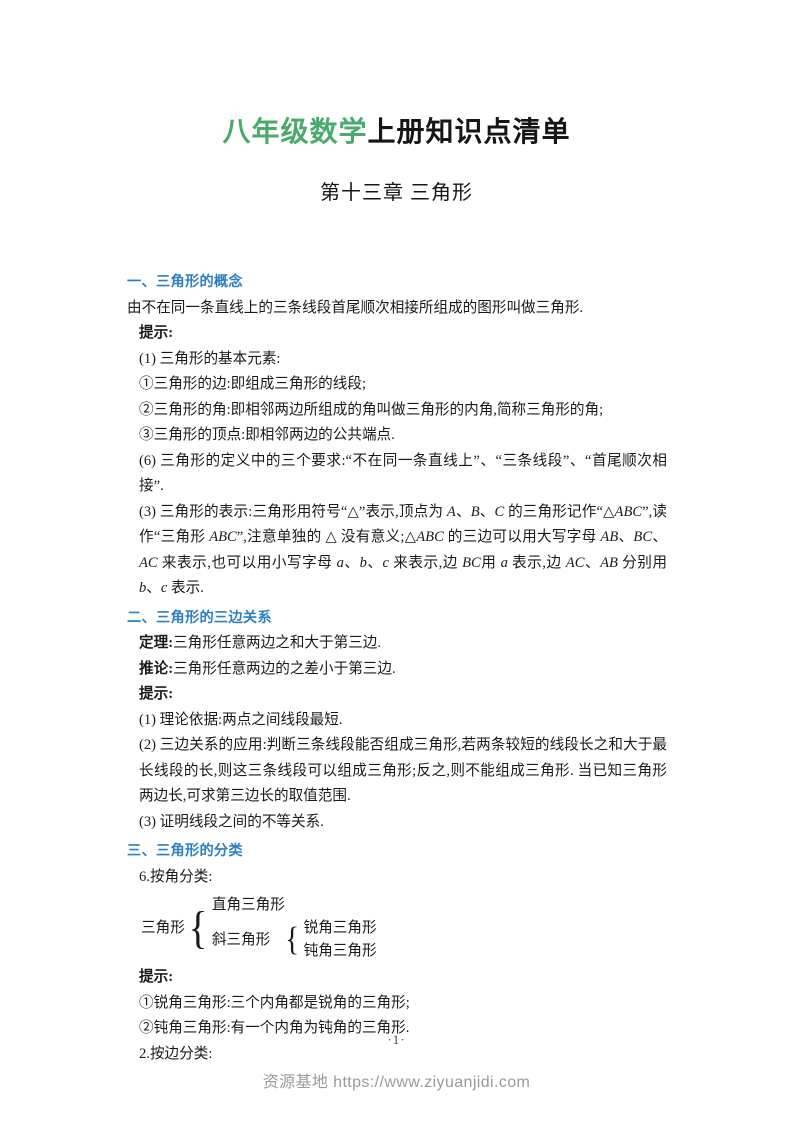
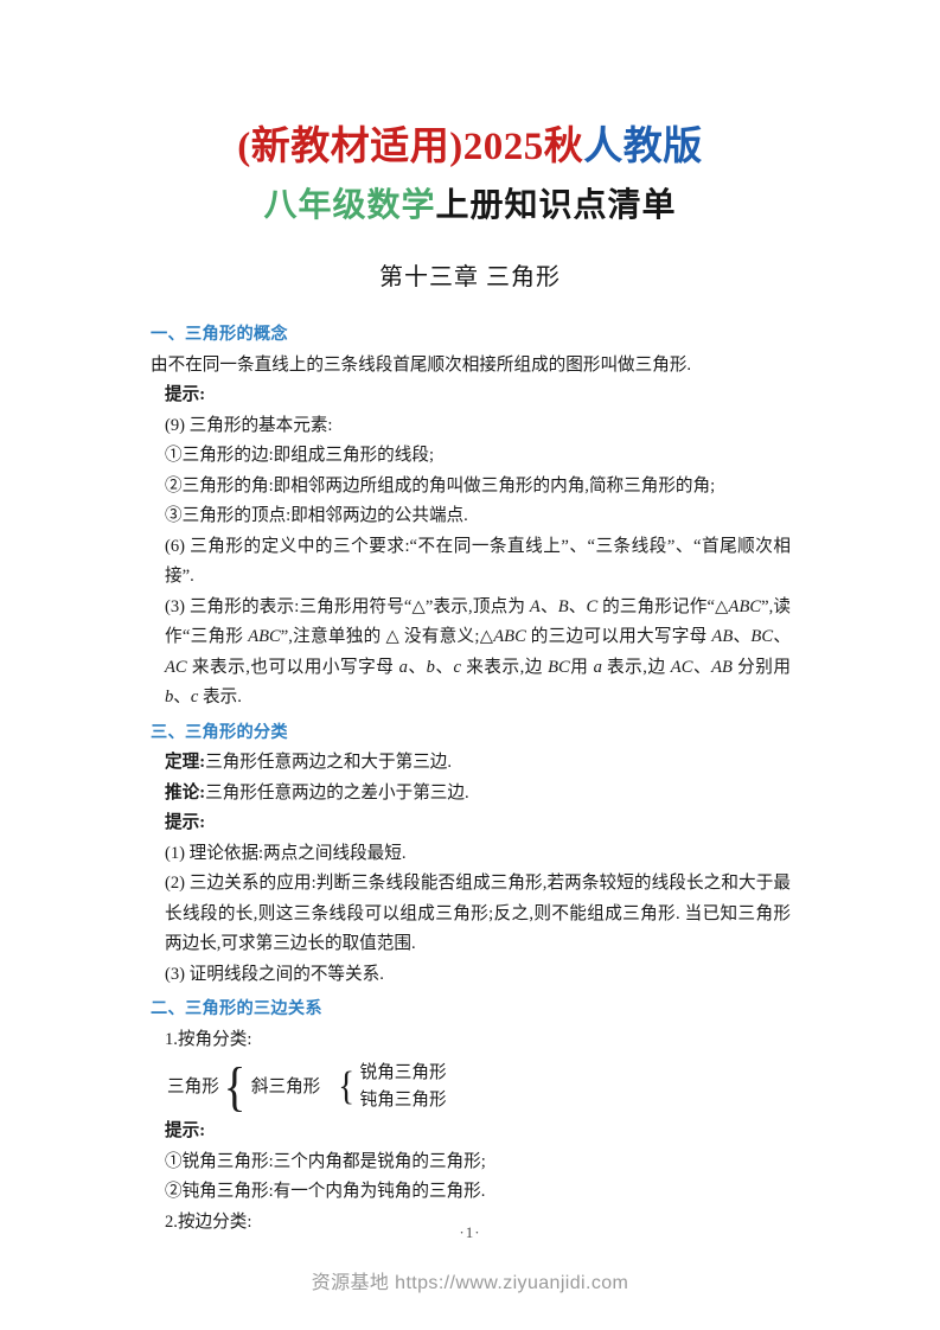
+ (新教材适用)2025秋人教版
  八年级数学上册知识点清单
  第十三章 三角形
  一、三角形的概念
  由不在同一条直线上的三条线段首尾顺次相接所组成的图形叫做三角形.
  提示:
- (1) 三角形的基本元素:
+ (9) 三角形的基本元素:
  ①三角形的边:即组成三角形的线段;
  ②三角形的角:即相邻两边所组成的角叫做三角形的内角,简称三角形的角;
  ③三角形的顶点:即相邻两边的公共端点.
  (6) 三角形的定义中的三个要求:“不在同一条直线上”、“三条线段”、“首尾顺次相接”.
  (3) 三角形的表示:三角形用符号“△”表示,顶点为 A、B、C 的三角形记作“△ABC”,读作“三角形 ABC”,注意单独的 △ 没有意义;△ABC 的三边可以用大写字母 AB、BC、AC 来表示,也可以用小写字母 a、b、c 来表示,边 BC用 a 表示,边 AC、AB 分别用 b、c 表示.
- 二、三角形的三边关系
+ 三、三角形的分类
  定理:三角形任意两边之和大于第三边.
  推论:三角形任意两边的之差小于第三边.
  提示:
  (1) 理论依据:两点之间线段最短.
  (2) 三边关系的应用:判断三条线段能否组成三角形,若两条较短的线段长之和大于最长线段的长,则这三条线段可以组成三角形;反之,则不能组成三角形. 当已知三角形两边长,可求第三边长的取值范围.
  (3) 证明线段之间的不等关系.
- 三、三角形的分类
+ 二、三角形的三边关系
- 6.按角分类:
+ 1.按角分类:
  三角形
  {
- 直角三角形
  斜三角形
  {
  锐角三角形
  钝角三角形
  提示:
  ①锐角三角形:三个内角都是锐角的三角形;
  ②钝角三角形:有一个内角为钝角的三角形.
  2.按边分类:
  ·1·
  资源基地 https://www.ziyuanjidi.com
